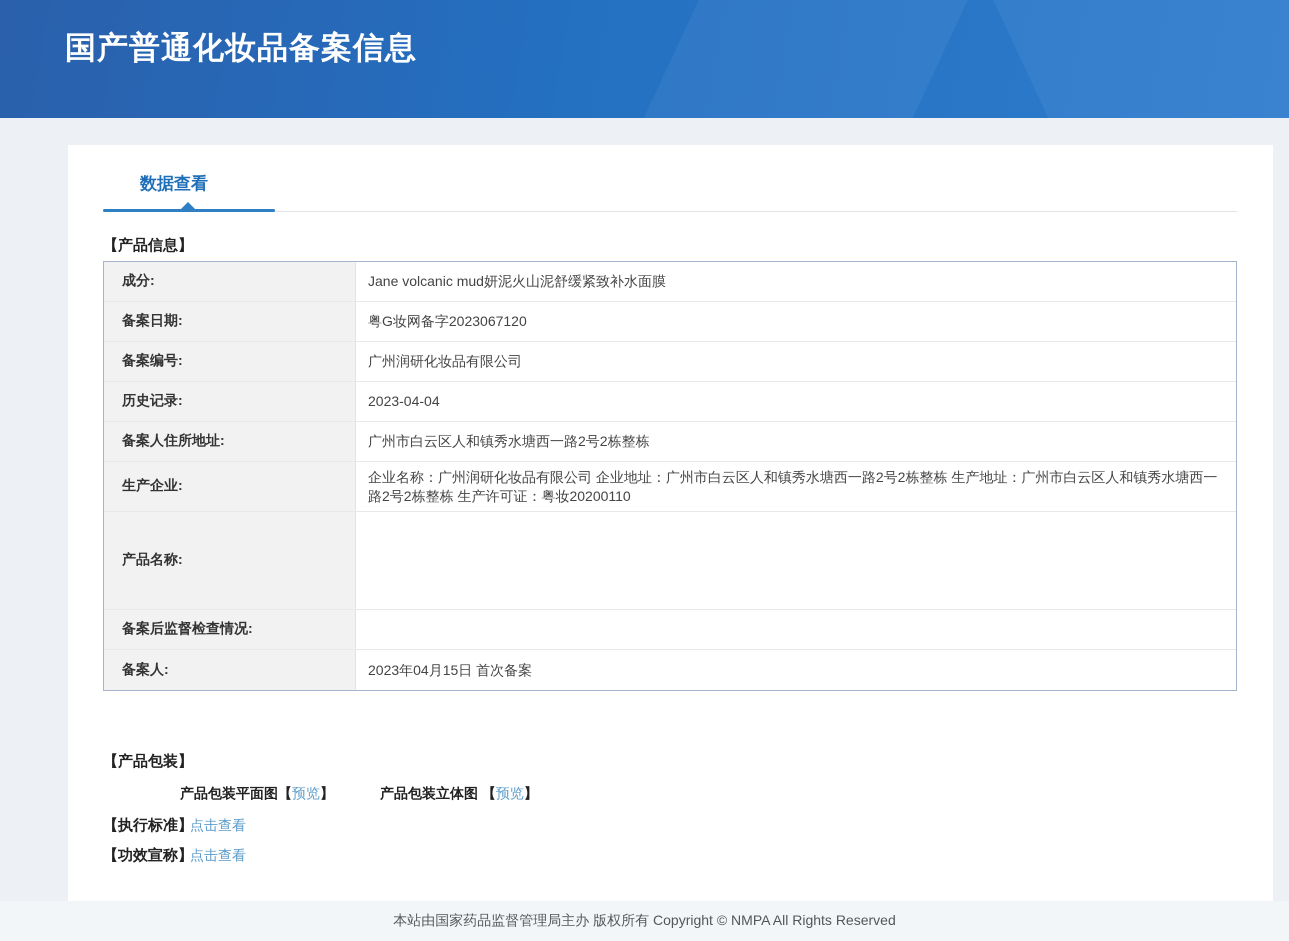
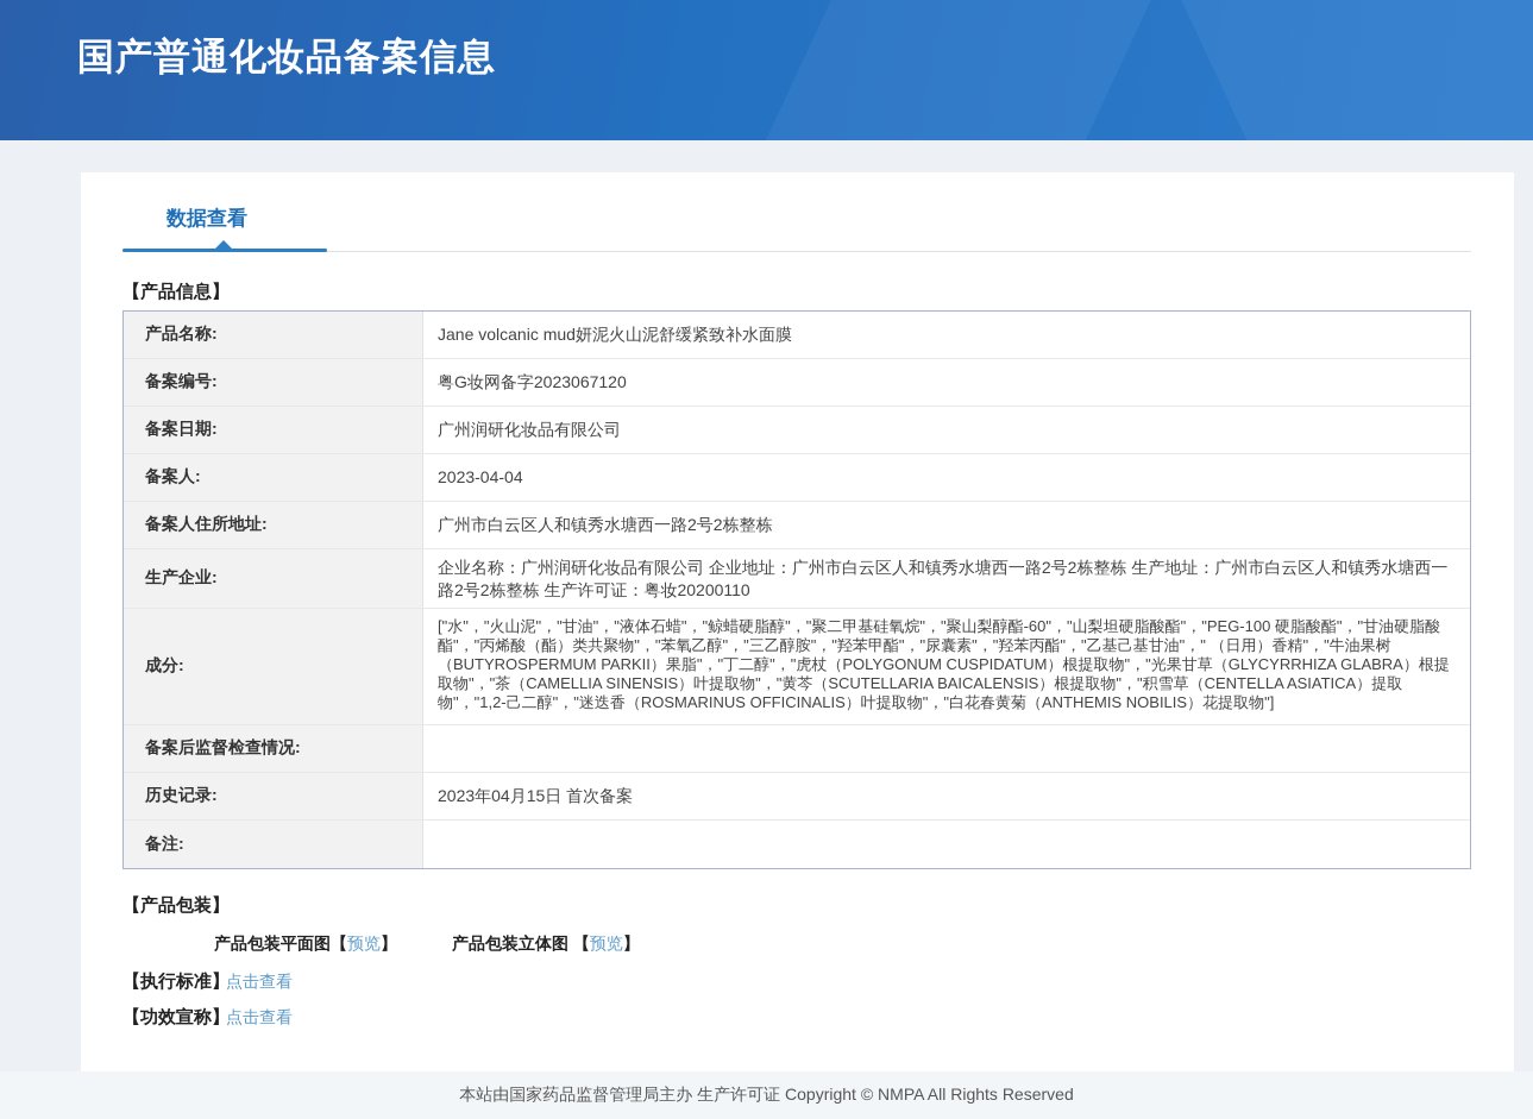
  国产普通化妆品备案信息
  数据查看
  【产品信息】
- 成分:
+ 产品名称:
  Jane volcanic mud妍泥火山泥舒缓紧致补水面膜
- 备案日期:
+ 备案编号:
  粤G妆网备字2023067120
- 备案编号:
+ 备案日期:
  广州润研化妆品有限公司
- 历史记录:
+ 备案人:
  2023-04-04
  备案人住所地址:
  广州市白云区人和镇秀水塘西一路2号2栋整栋
  生产企业:
  企业名称：广州润研化妆品有限公司 企业地址：广州市白云区人和镇秀水塘西一路2号2栋整栋 生产地址：广州市白云区人和镇秀水塘西一路2号2栋整栋 生产许可证：粤妆20200110
- 产品名称:
+ 成分:
+ ["水"，"火山泥"，"甘油"，"液体石蜡"，"鲸蜡硬脂醇"，"聚二甲基硅氧烷"，"聚山梨醇酯-60"，"山梨坦硬脂酸酯"，"PEG-100 硬脂酸酯"，"甘油硬脂酸酯"，"丙烯酸（酯）类共聚物"，"苯氧乙醇"，"三乙醇胺"，"羟苯甲酯"，"尿囊素"，"羟苯丙酯"，"乙基己基甘油"，" （日用）香精"，"牛油果树（BUTYROSPERMUM PARKII）果脂"，"丁二醇"，"虎杖（POLYGONUM CUSPIDATUM）根提取物"，"光果甘草（GLYCYRRHIZA GLABRA）根提取物"，"茶（CAMELLIA SINENSIS）叶提取物"，"黄芩（SCUTELLARIA BAICALENSIS）根提取物"，"积雪草（CENTELLA ASIATICA）提取物"，"1,2-己二醇"，"迷迭香（ROSMARINUS OFFICINALIS）叶提取物"，"白花春黄菊（ANTHEMIS NOBILIS）花提取物"]
  备案后监督检查情况:
- 备案人:
+ 历史记录:
  2023年04月15日 首次备案
+ 备注:
  【产品包装】
  产品包装平面图【预览】
  产品包装立体图 【预览】
  【执行标准】
  点击查看
  【功效宣称】
  点击查看
- 本站由国家药品监督管理局主办 版权所有 Copyright © NMPA All Rights Reserved
+ 本站由国家药品监督管理局主办 生产许可证 Copyright © NMPA All Rights Reserved
